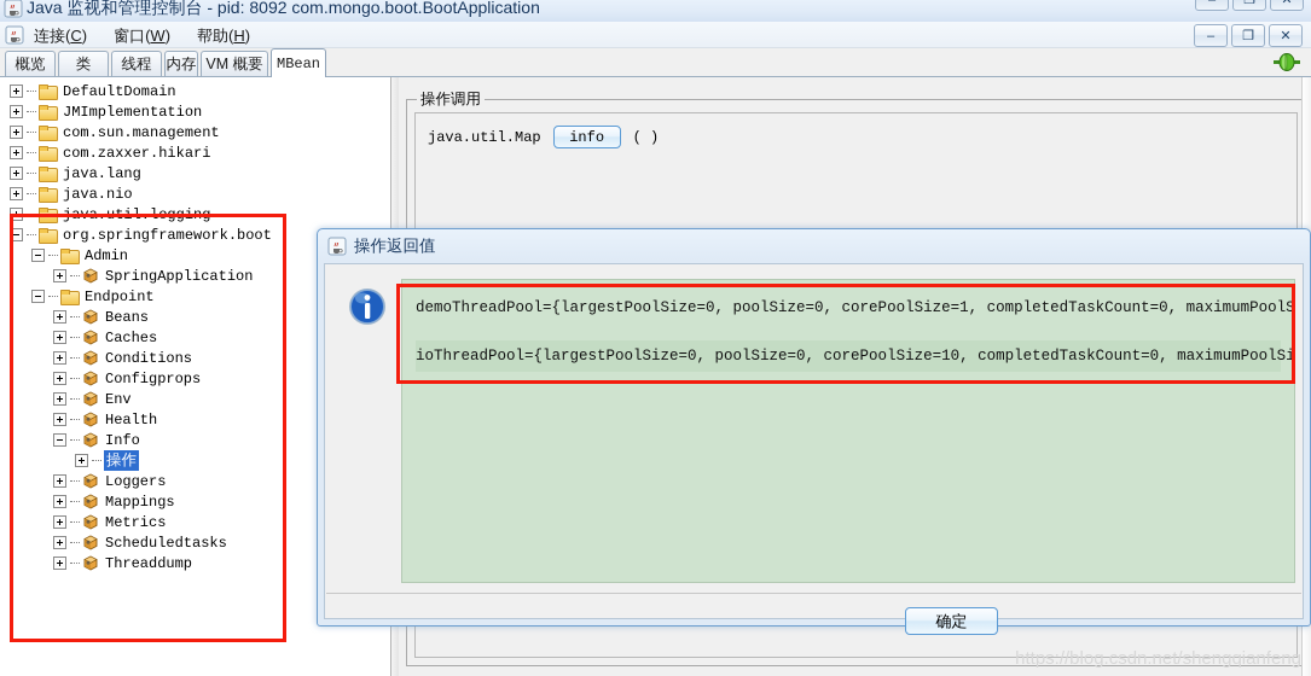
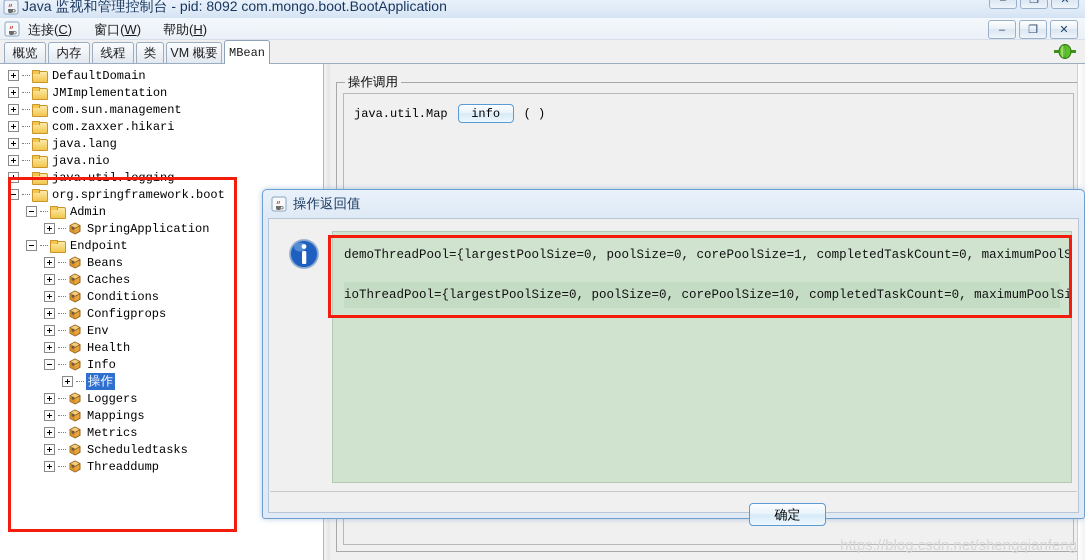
  Java 监视和管理控制台 - pid: 8092 com.mongo.boot.BootApplication
  ❐
  ✕
  连接(C)
  窗口(W)
  帮助(H)
  –
  ❐
  ✕
  概览
- 类
+ 内存
  线程
- 内存
+ 类
  VM 概要
  MBean
  DefaultDomain
  JMImplementation
  com.sun.management
  com.zaxxer.hikari
  java.lang
  java.nio
  java.util.logging
  org.springframework.boot
  Admin
  SpringApplication
  Endpoint
  Beans
  Caches
  Conditions
  Configprops
  Env
  Health
  Info
  操作
  Loggers
  Mappings
  Metrics
  Scheduledtasks
  Threaddump
  操作调用
  java.util.Map
  info
  ( )
  操作返回值
  demoThreadPool={largestPoolSize=0, poolSize=0, corePoolSize=1, completedTaskCount=0, maximumPoo
  ioThreadPool={largestPoolSize=0, poolSize=0, corePoolSize=10, completedTaskCount=0, maximumPool
  确定
  https://blog.csdn.net/shengqianfeng
